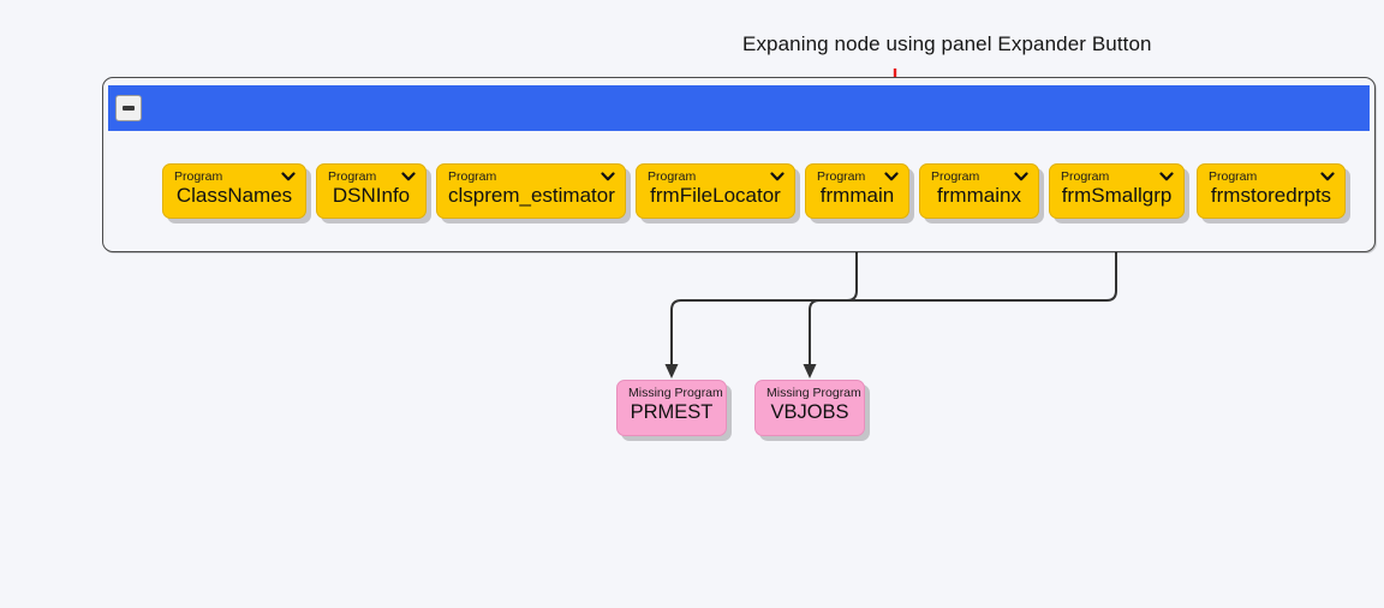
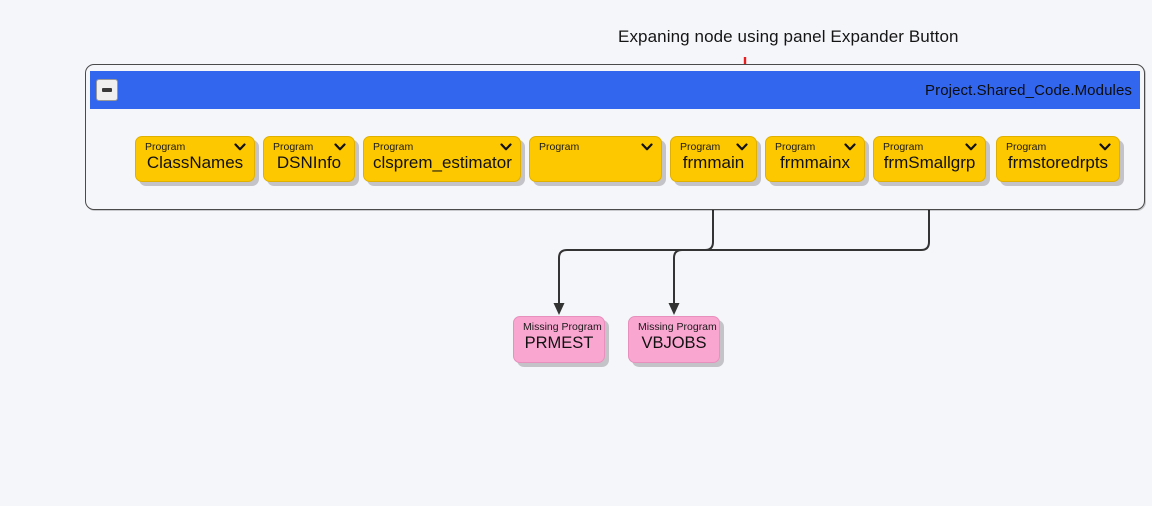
  Expaning node using panel Expander Button
+ Project.Shared_Code.Modules
  Program
  ClassNames
  Program
  DSNInfo
  Program
  clsprem_estimator
  Program
- frmFileLocator
  Program
  frmmain
  Program
  frmmainx
  Program
  frmSmallgrp
  Program
  frmstoredrpts
  Missing Program
  PRMEST
  Missing Program
  VBJOBS
